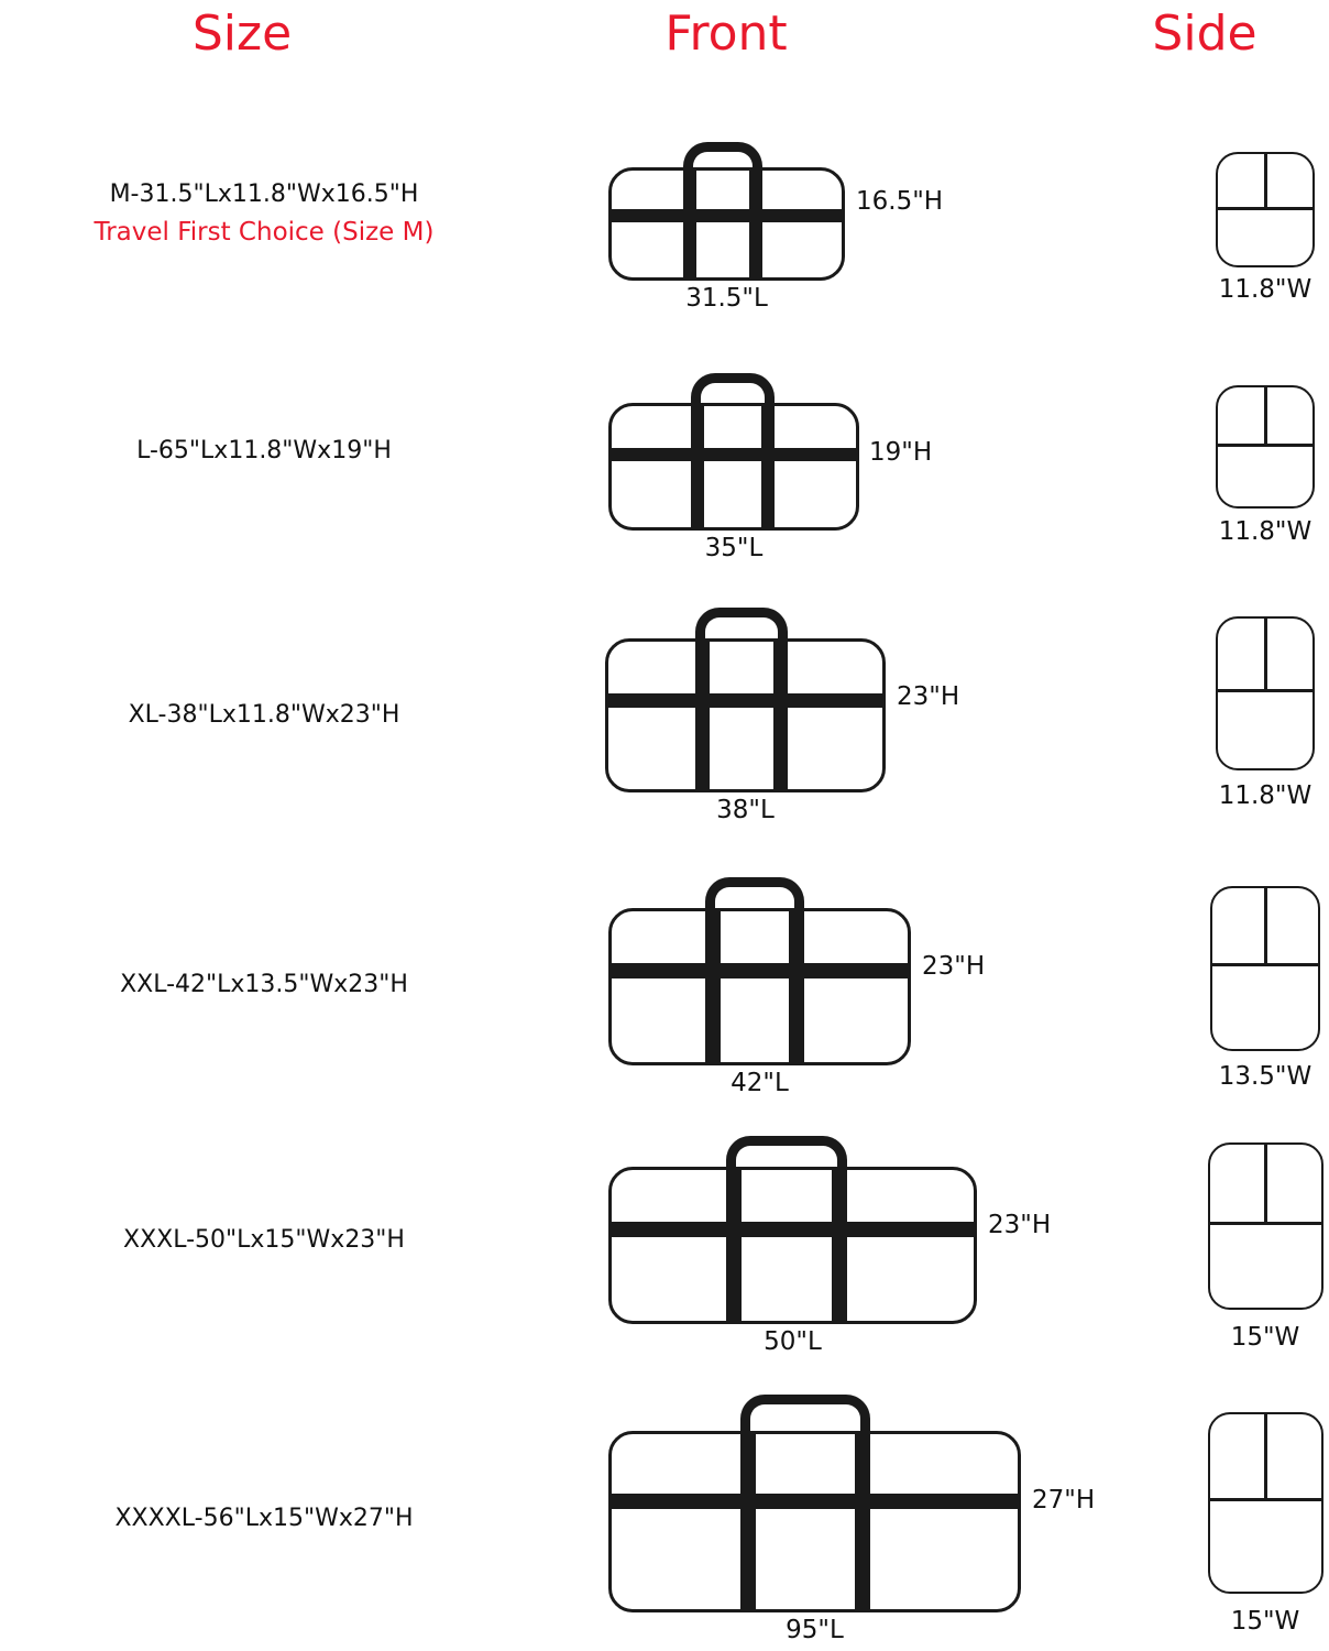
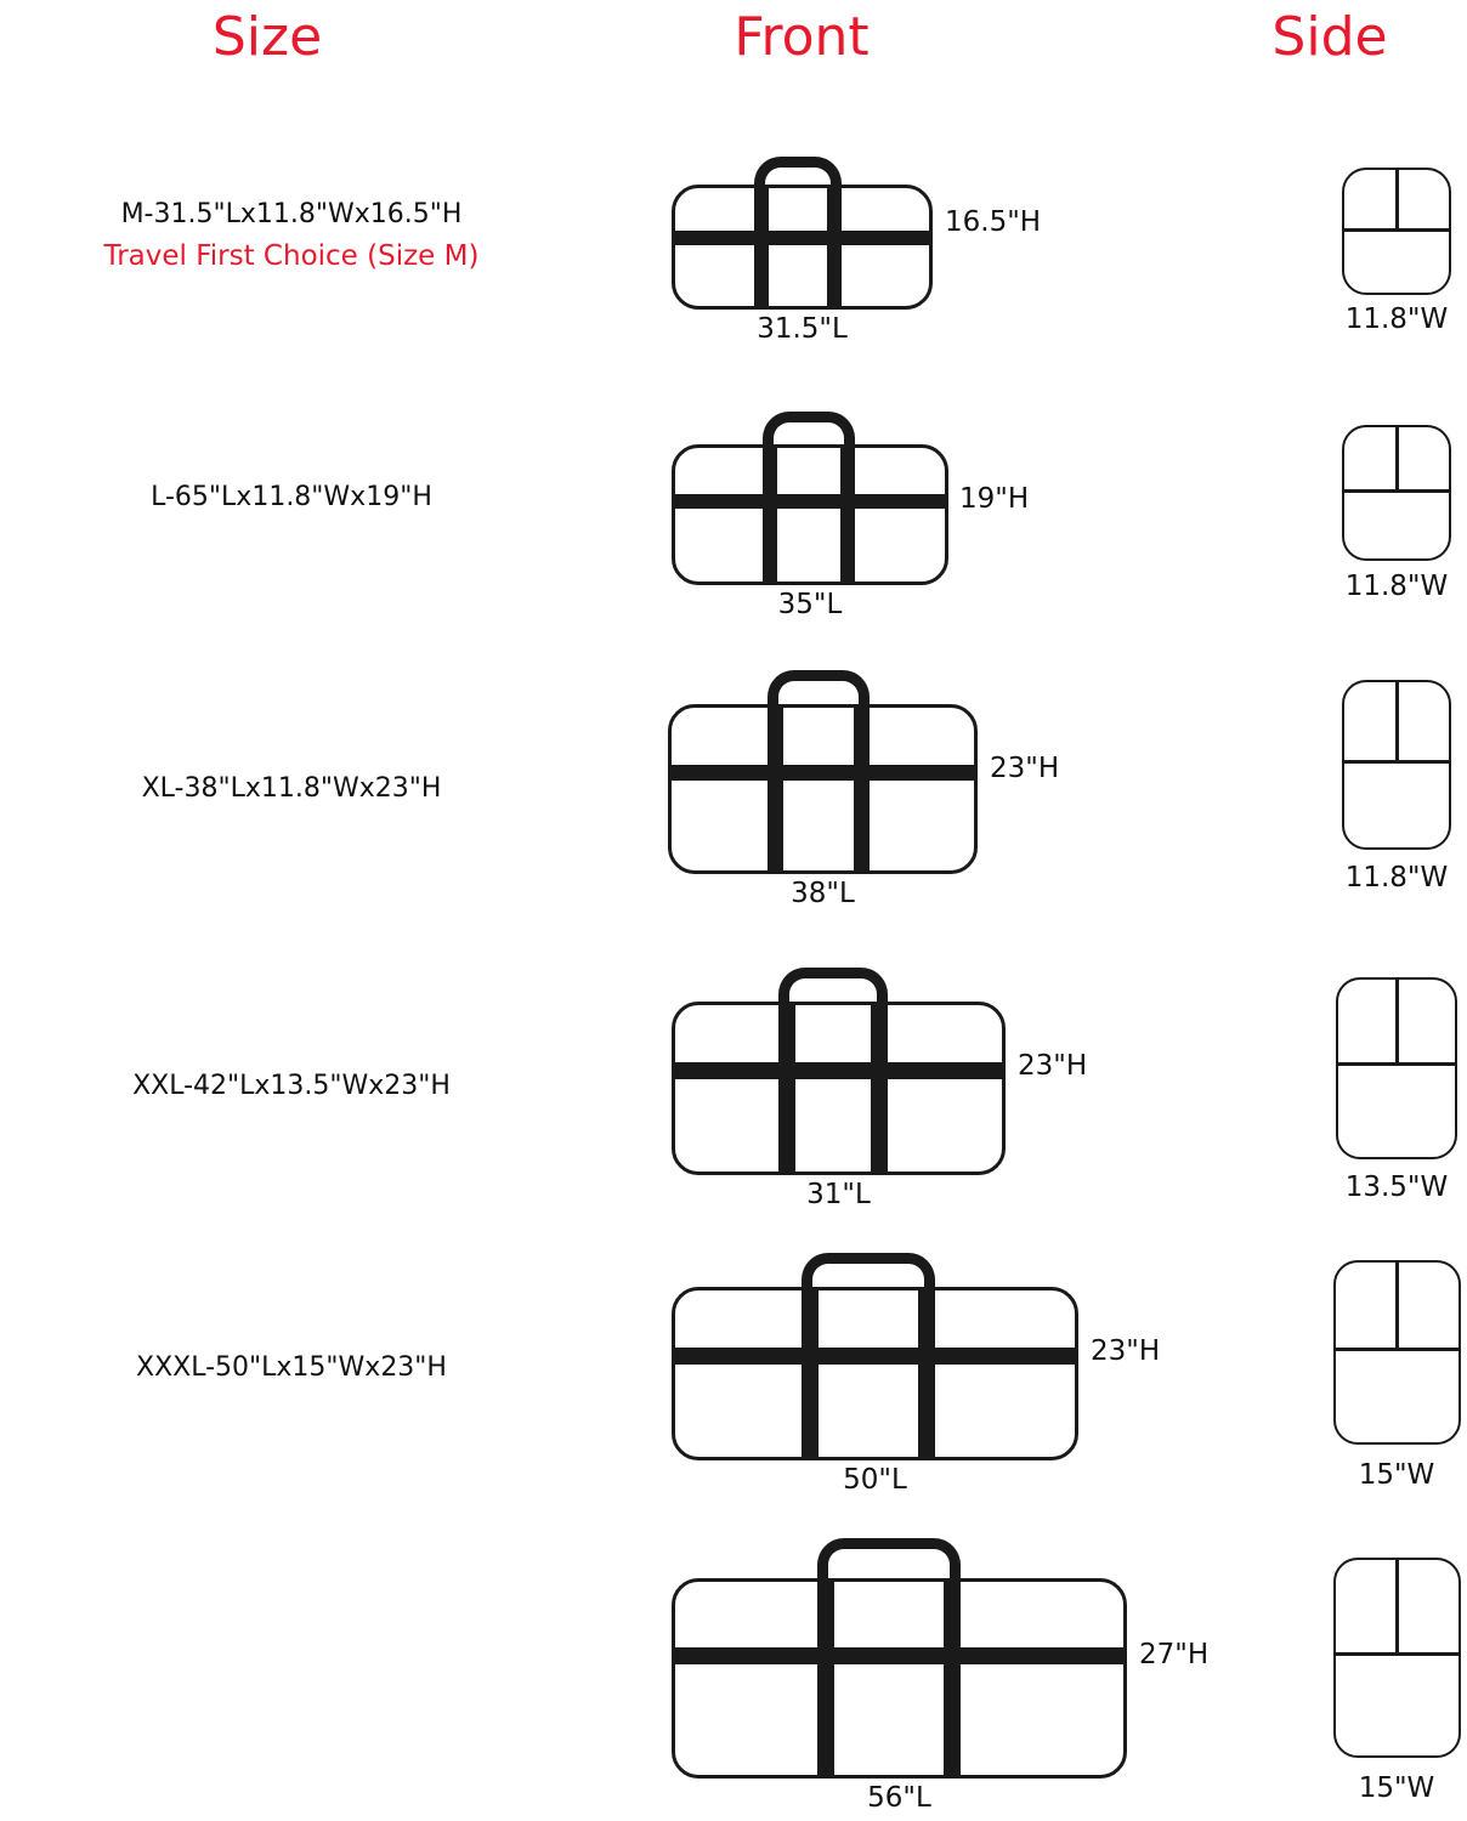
  Size
  Front
  Side
  M-31.5"Lx11.8"Wx16.5"H
  Travel First Choice (Size M)
  31.5"L
  16.5"H
  11.8"W
  L-65"Lx11.8"Wx19"H
  35"L
  19"H
  11.8"W
  XL-38"Lx11.8"Wx23"H
  38"L
  23"H
  11.8"W
  XXL-42"Lx13.5"Wx23"H
- 42"L
+ 31"L
  23"H
  13.5"W
  XXXL-50"Lx15"Wx23"H
  50"L
  23"H
  15"W
- XXXXL-56"Lx15"Wx27"H
- 95"L
+ 56"L
  27"H
  15"W
